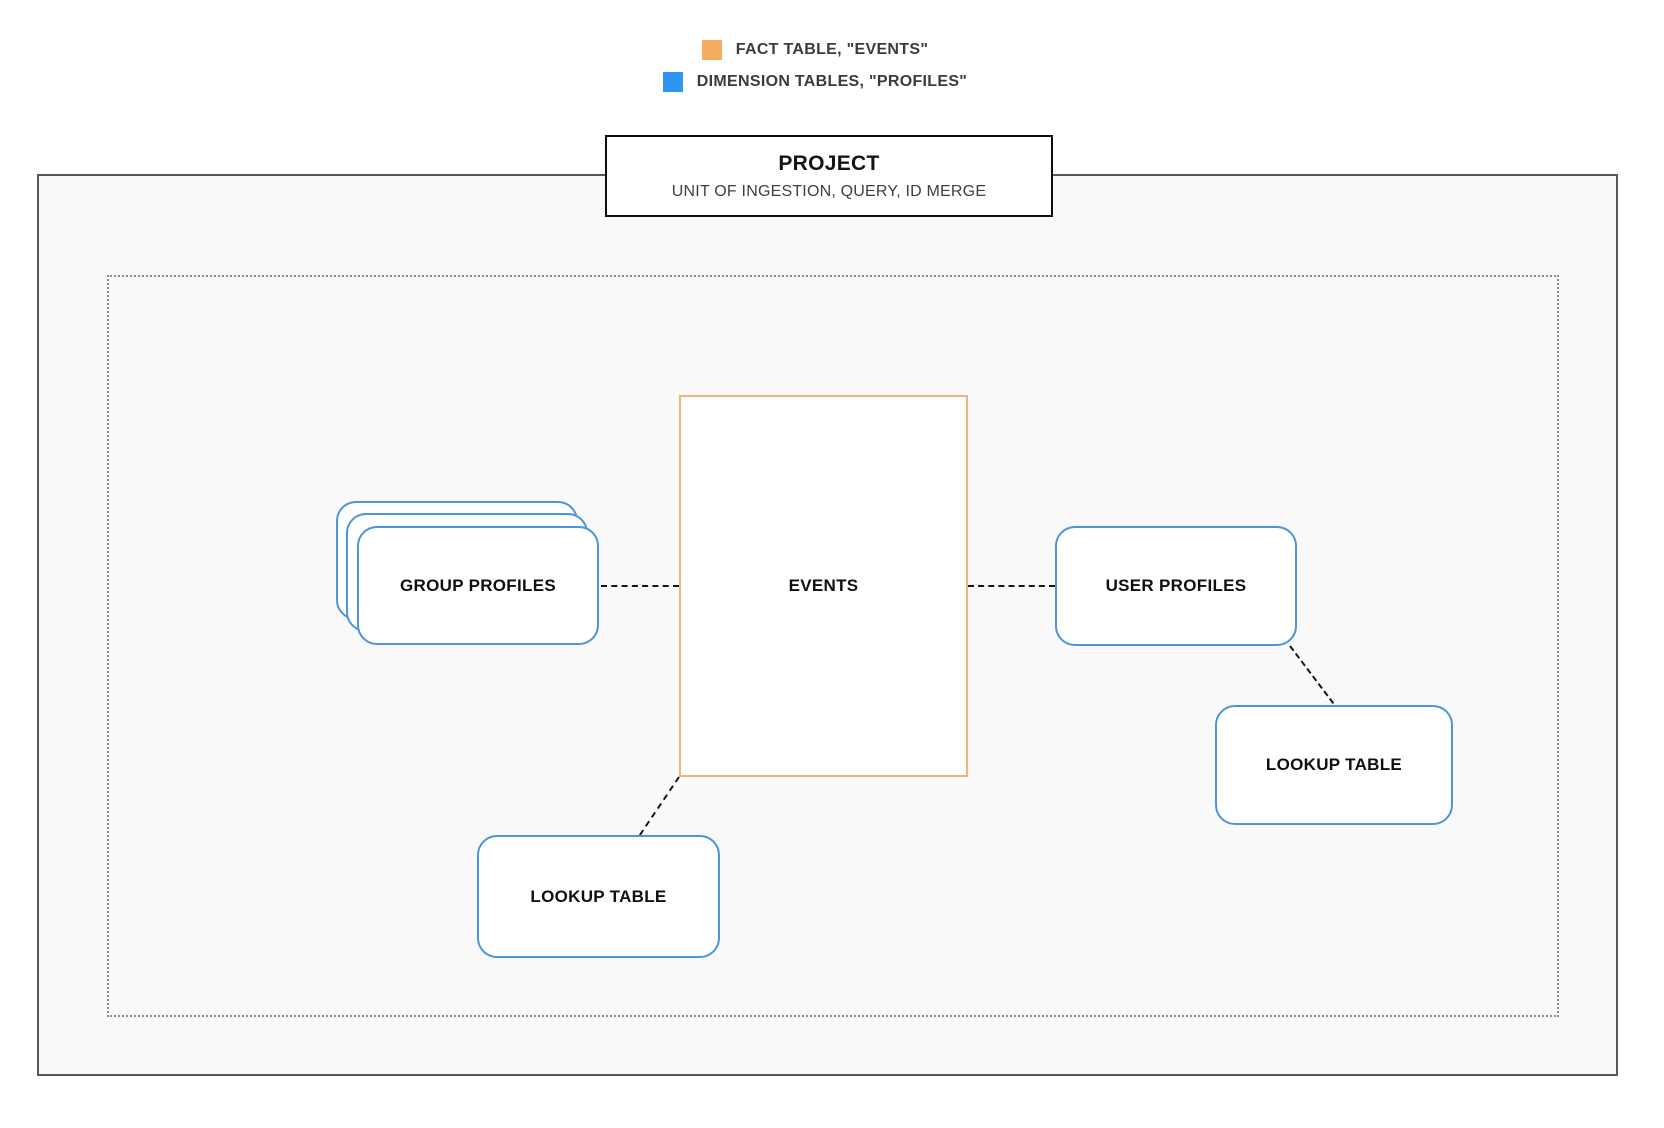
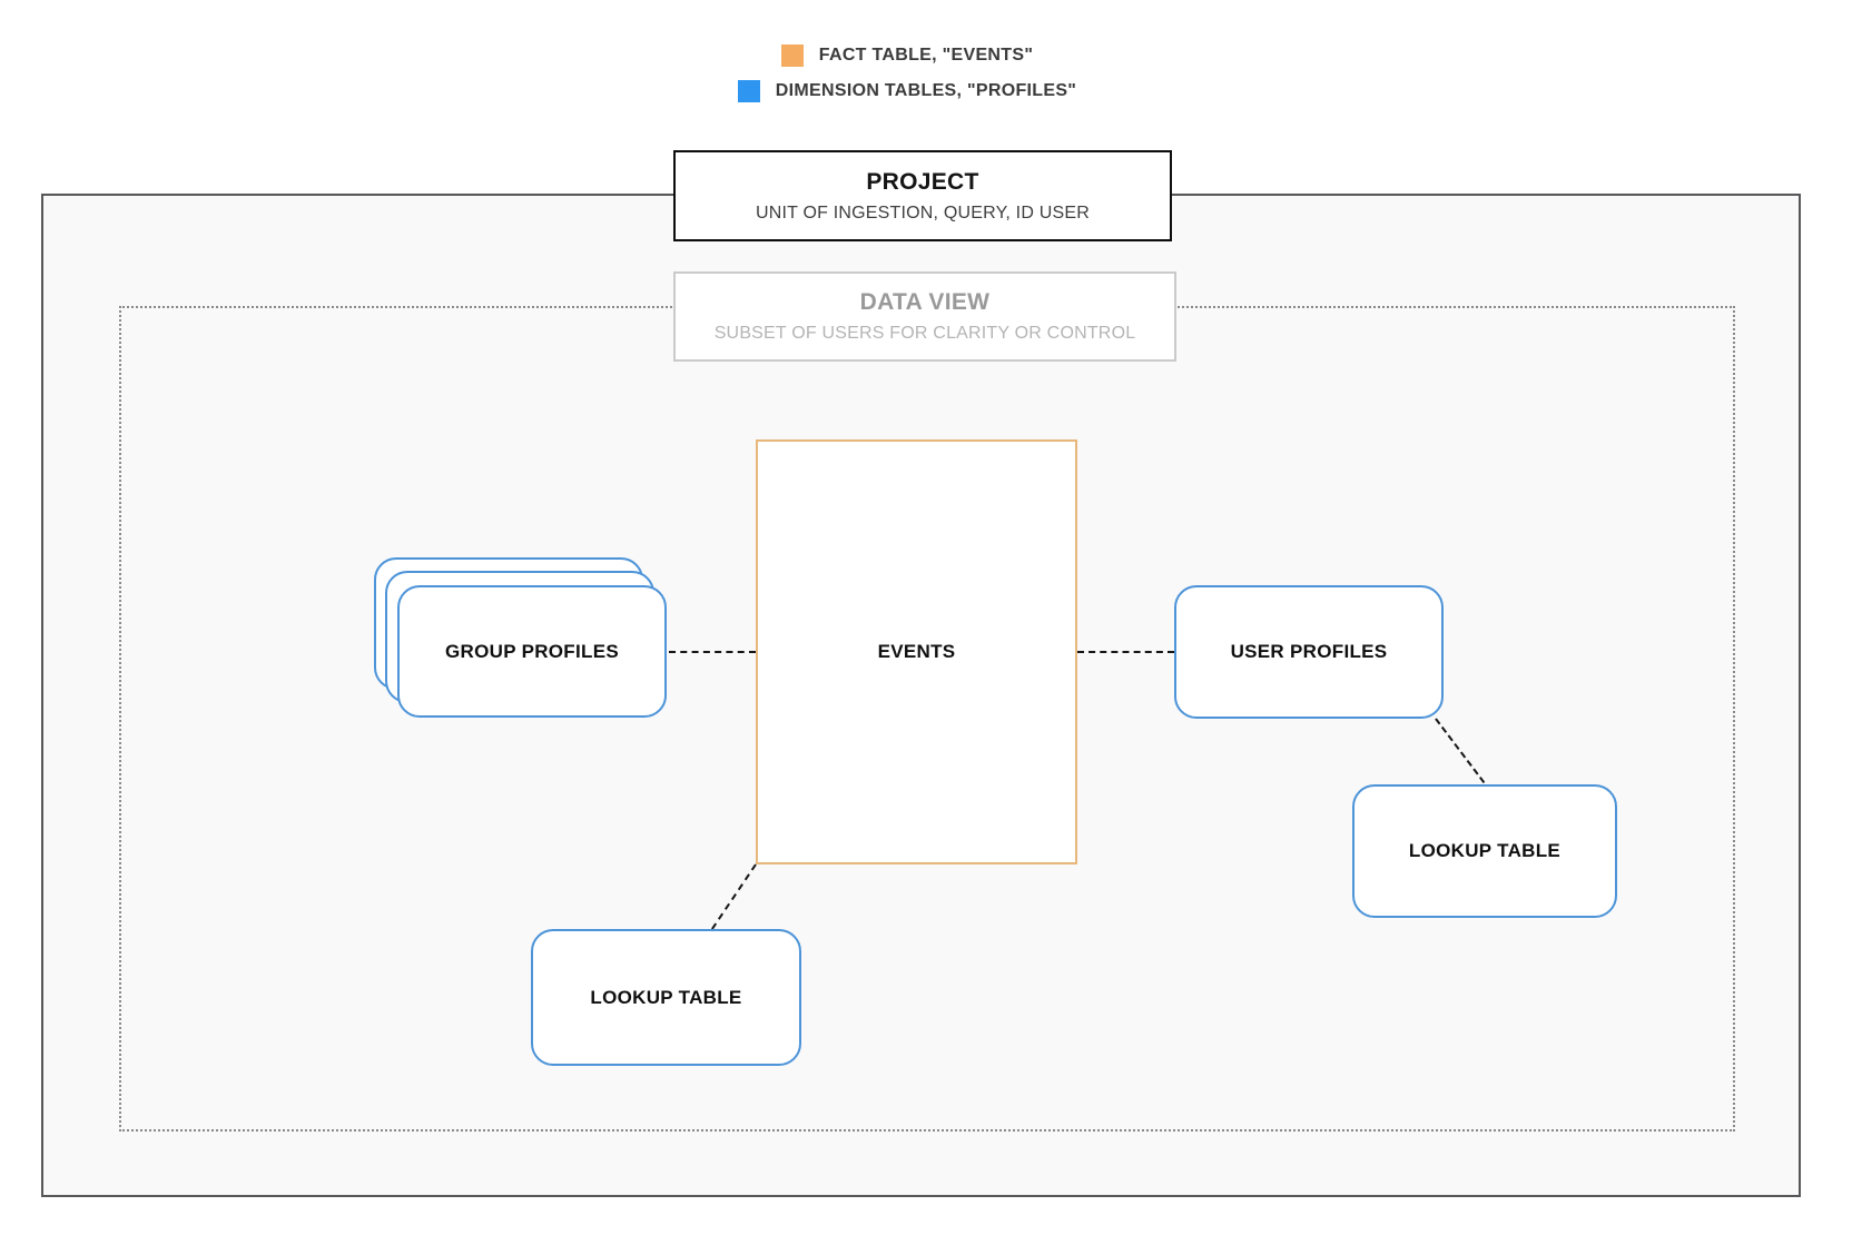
  FACT TABLE, "EVENTS"
  DIMENSION TABLES, "PROFILES"
  PROJECT
- UNIT OF INGESTION, QUERY, ID MERGE
+ UNIT OF INGESTION, QUERY, ID USER
+ DATA VIEW
+ SUBSET OF USERS FOR CLARITY OR CONTROL
  GROUP PROFILES
  EVENTS
  USER PROFILES
  LOOKUP TABLE
  LOOKUP TABLE
